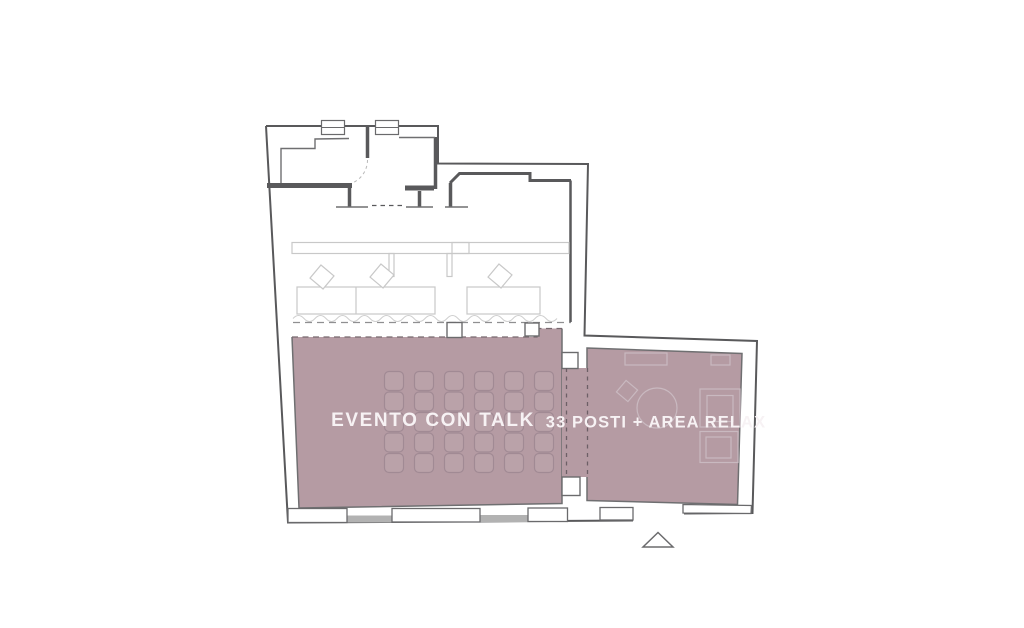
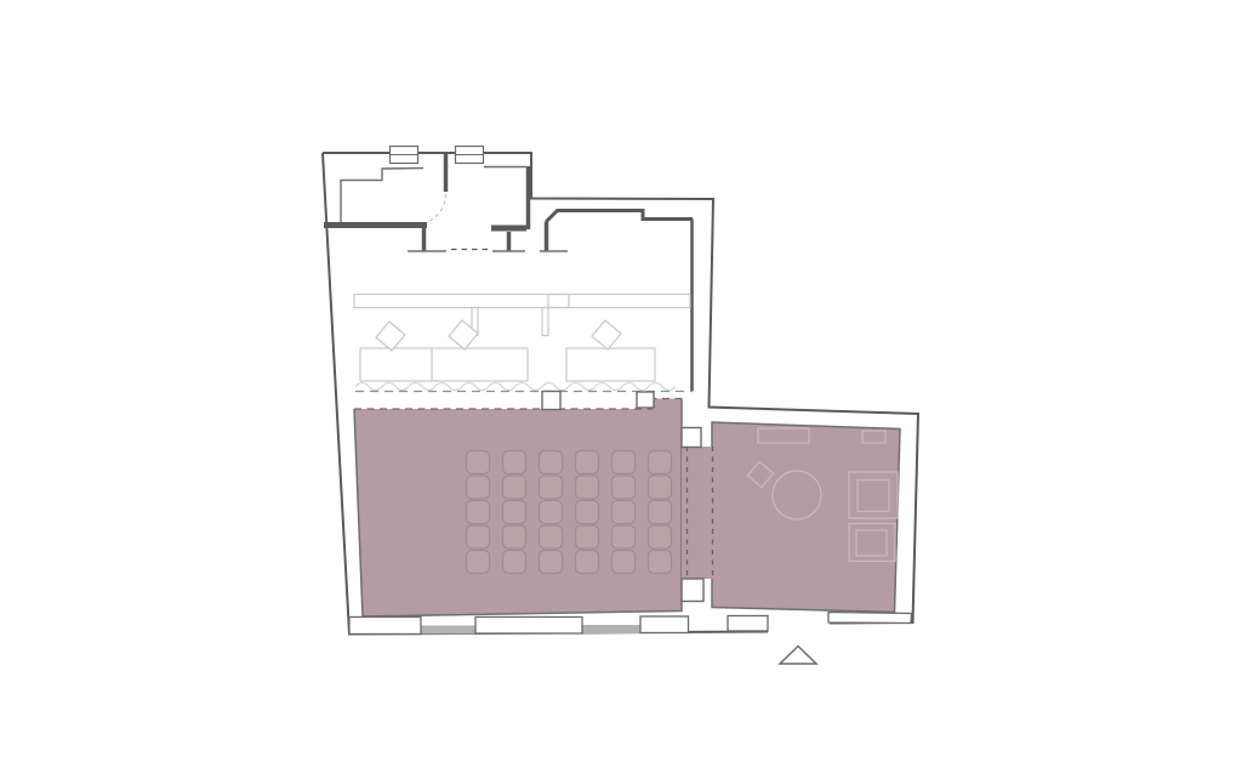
- EVENTO CON TALK
- 33 POSTI + AREA RELAX
